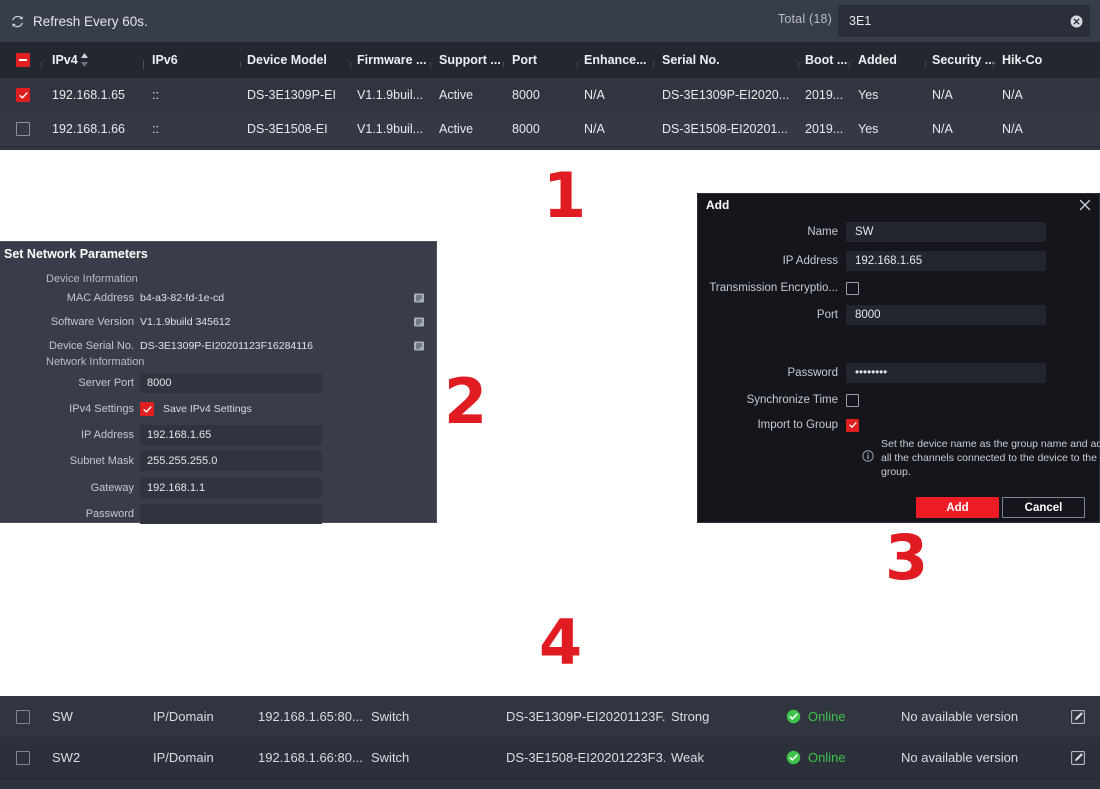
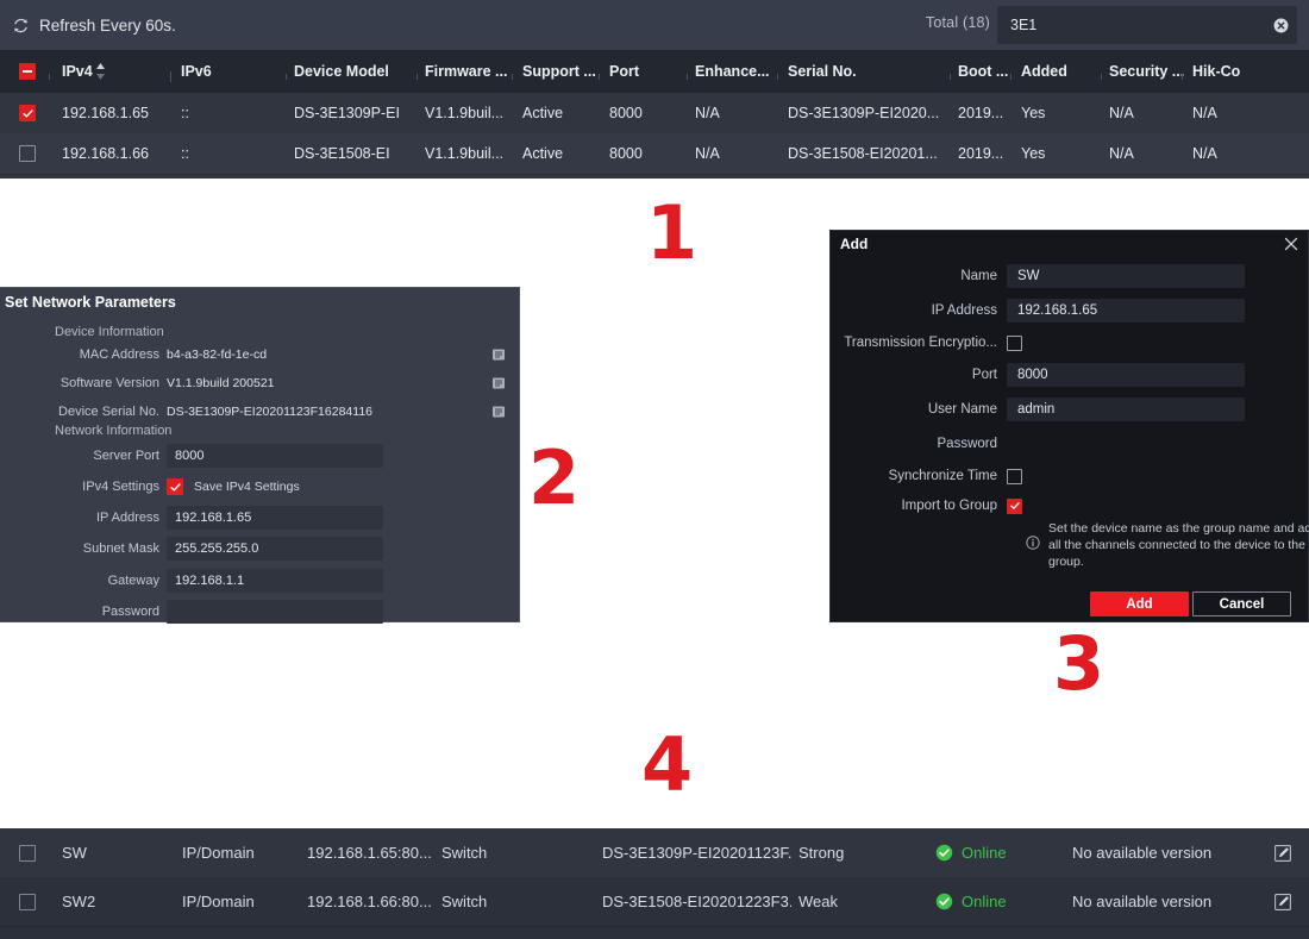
  Refresh Every 60s.
  Total (18)
  3E1
  IPv4
  IPv6
  Device Model
  Firmware ...
  Support ...
  Port
  Enhance...
  Serial No.
  Boot ...
  Added
  Security ...
  Hik-Co
  192.168.1.65
  ::
  DS-3E1309P-EI
  V1.1.9buil...
  Active
  8000
  N/A
  DS-3E1309P-EI2020...
  2019...
  Yes
  N/A
  N/A
  192.168.1.66
  ::
  DS-3E1508-EI
  V1.1.9buil...
  Active
  8000
  N/A
  DS-3E1508-EI20201...
  2019...
  Yes
  N/A
  N/A
  Set Network Parameters
  Device Information
  MAC Address
  b4-a3-82-fd-1e-cd
  Software Version
- V1.1.9build 345612
+ V1.1.9build 200521
  Device Serial No.
  DS-3E1309P-EI20201123F16284116
  Network Information
  Server Port
  8000
  IPv4 Settings
  Save IPv4 Settings
  IP Address
  192.168.1.65
  Subnet Mask
  255.255.255.0
  Gateway
  192.168.1.1
  Password
  Add
  Name
  SW
  IP Address
  192.168.1.65
  Transmission Encryptio...
  Port
  8000
+ User Name
+ admin
  Password
- ••••••••
  Synchronize Time
  Import to Group
  Set the device name as the group name and ad all the channels connected to the device to the group.
  Add
  Cancel
  1
  2
  3
  4
  SW
  IP/Domain
  192.168.1.65:80...
  Switch
  DS-3E1309P-EI20201123F.
  Strong
  Online
  No available version
  SW2
  IP/Domain
  192.168.1.66:80...
  Switch
  DS-3E1508-EI20201223F3.
  Weak
  Online
  No available version
